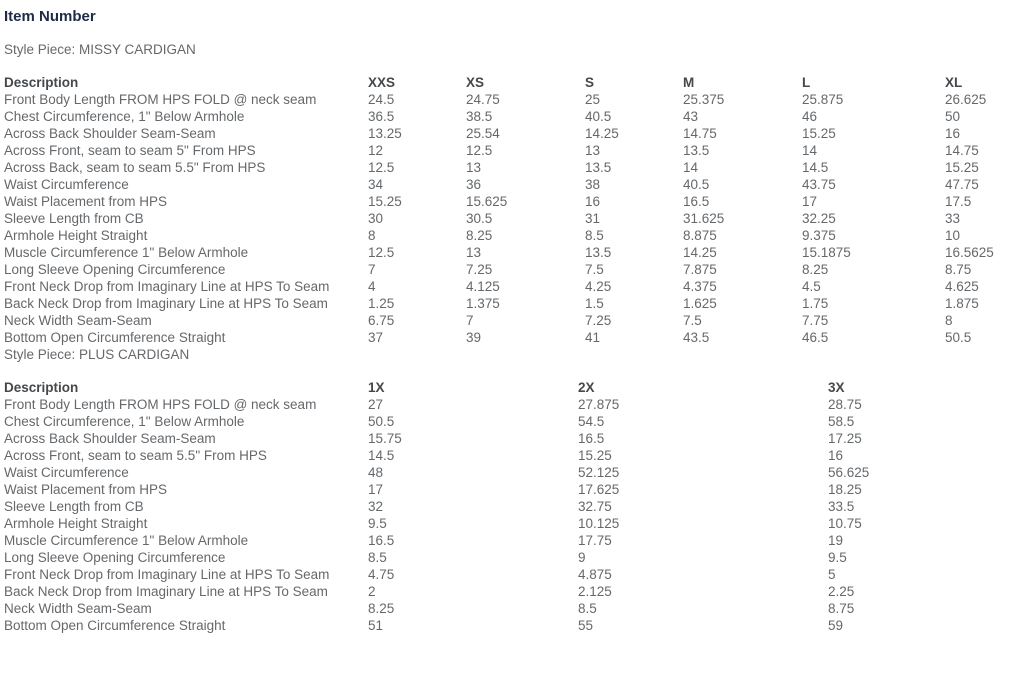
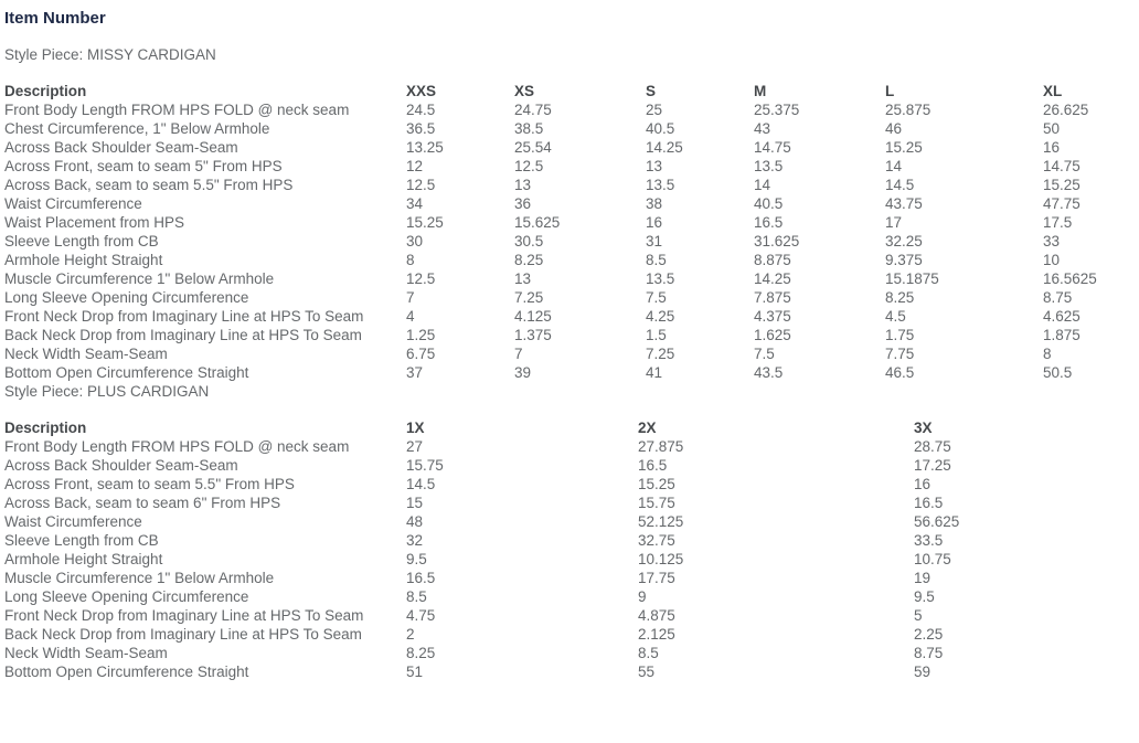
  Item Number
  Style Piece: MISSY CARDIGAN
  Description	XXS	XS	S	M	L	XL
  Front Body Length FROM HPS FOLD @ neck seam	24.5	24.75	25	25.375	25.875	26.625
  Chest Circumference, 1" Below Armhole	36.5	38.5	40.5	43	46	50
  Across Back Shoulder Seam-Seam	13.25	25.54	14.25	14.75	15.25	16
  Across Front, seam to seam 5" From HPS	12	12.5	13	13.5	14	14.75
  Across Back, seam to seam 5.5" From HPS	12.5	13	13.5	14	14.5	15.25
  Waist Circumference	34	36	38	40.5	43.75	47.75
  Waist Placement from HPS	15.25	15.625	16	16.5	17	17.5
  Sleeve Length from CB	30	30.5	31	31.625	32.25	33
  Armhole Height Straight	8	8.25	8.5	8.875	9.375	10
  Muscle Circumference 1" Below Armhole	12.5	13	13.5	14.25	15.1875	16.5625
  Long Sleeve Opening Circumference	7	7.25	7.5	7.875	8.25	8.75
  Front Neck Drop from Imaginary Line at HPS To Seam	4	4.125	4.25	4.375	4.5	4.625
  Back Neck Drop from Imaginary Line at HPS To Seam	1.25	1.375	1.5	1.625	1.75	1.875
  Neck Width Seam-Seam	6.75	7	7.25	7.5	7.75	8
  Bottom Open Circumference Straight	37	39	41	43.5	46.5	50.5
  Style Piece: PLUS CARDIGAN
  Description	1X	2X	3X
  Front Body Length FROM HPS FOLD @ neck seam	27	27.875	28.75
- Chest Circumference, 1" Below Armhole	50.5	54.5	58.5
  Across Back Shoulder Seam-Seam	15.75	16.5	17.25
  Across Front, seam to seam 5.5" From HPS	14.5	15.25	16
+ Across Back, seam to seam 6" From HPS	15	15.75	16.5
  Waist Circumference	48	52.125	56.625
- Waist Placement from HPS	17	17.625	18.25
  Sleeve Length from CB	32	32.75	33.5
  Armhole Height Straight	9.5	10.125	10.75
  Muscle Circumference 1" Below Armhole	16.5	17.75	19
  Long Sleeve Opening Circumference	8.5	9	9.5
  Front Neck Drop from Imaginary Line at HPS To Seam	4.75	4.875	5
  Back Neck Drop from Imaginary Line at HPS To Seam	2	2.125	2.25
  Neck Width Seam-Seam	8.25	8.5	8.75
  Bottom Open Circumference Straight	51	55	59
